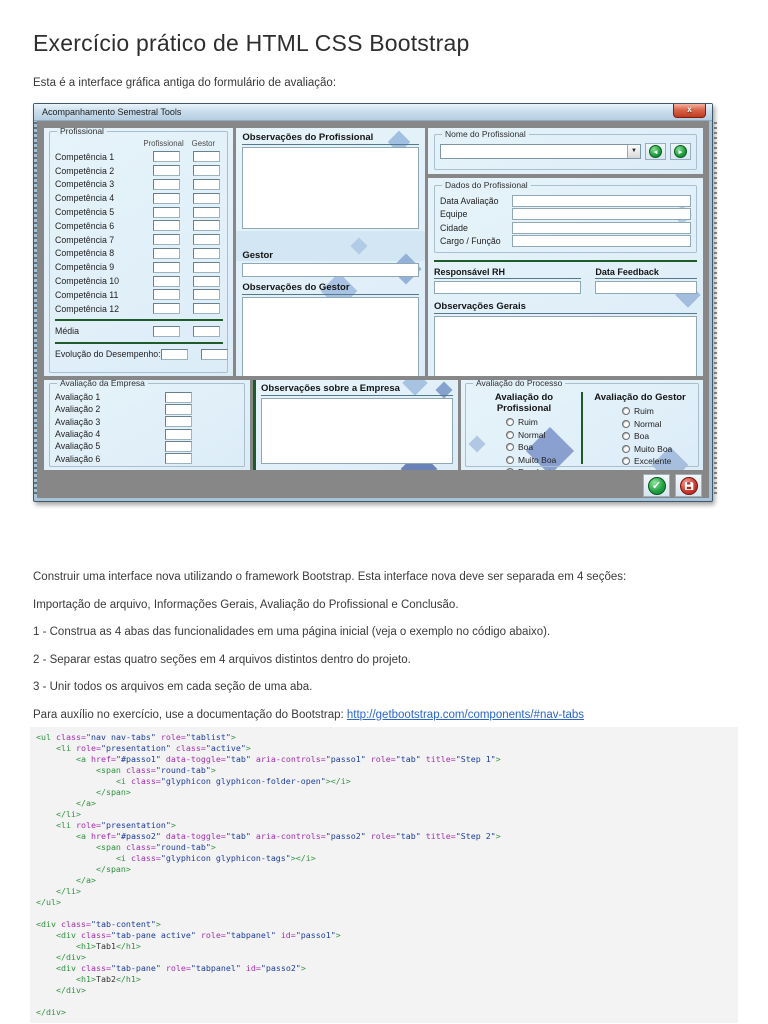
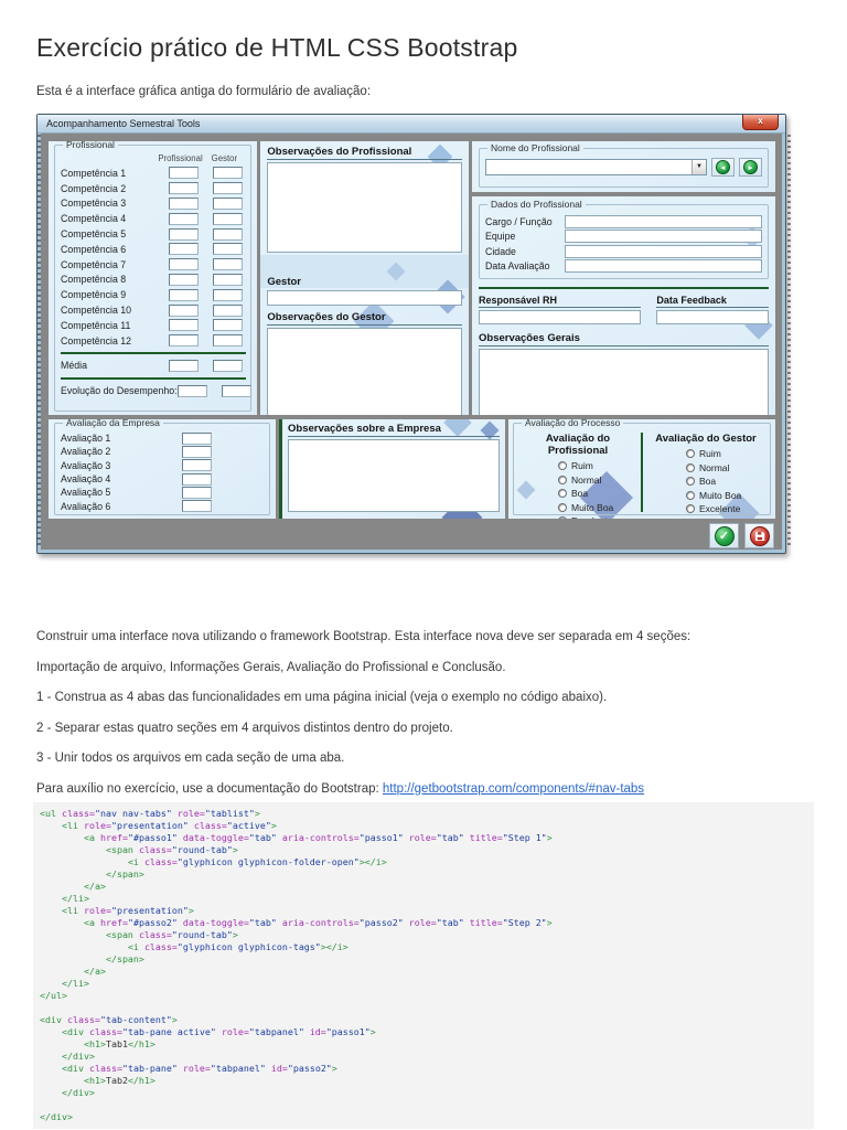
  Exercício prático de HTML CSS Bootstrap
  Esta é a interface gráfica antiga do formulário de avaliação:
  Acompanhamento Semestral Tools
  x
  Profissional
  Profissional
  Gestor
  Competência 1
  Competência 2
  Competência 3
  Competência 4
  Competência 5
  Competência 6
  Competência 7
  Competência 8
  Competência 9
  Competência 10
  Competência 11
  Competência 12
  Média
  Evolução do Desempenho:
  Observações do Profissional
  Gestor
  Observações do Gestor
  Nome do Profissional
  Dados do Profissional
- Data Avaliação
+ Cargo / Função
  Equipe
  Cidade
- Cargo / Função
+ Data Avaliação
  Responsável RH
  Data Feedback
  Observações Gerais
  Avaliação da Empresa
  Avaliação 1
  Avaliação 2
  Avaliação 3
  Avaliação 4
  Avaliação 5
  Avaliação 6
  Observações sobre a Empresa
  Avaliação do Processo
  Avaliação do Profissional
  Ruim
  Normal
  Boa
  Muito Boa
  Avaliação do Gestor
  Ruim
  Normal
  Boa
  Muito Boa
  Excelente
  ✓
  Construir uma interface nova utilizando o framework Bootstrap. Esta interface nova deve ser separada em 4 seções:
  Importação de arquivo, Informações Gerais, Avaliação do Profissional e Conclusão.
  1 - Construa as 4 abas das funcionalidades em uma página inicial (veja o exemplo no código abaixo).
  2 - Separar estas quatro seções em 4 arquivos distintos dentro do projeto.
  3 - Unir todos os arquivos em cada seção de uma aba.
  Para auxílio no exercício, use a documentação do Bootstrap: http://getbootstrap.com/components/#nav-tabs
  <ul class="nav nav-tabs" role="tablist">
  <li role="presentation" class="active">
  <a href="#passo1" data-toggle="tab" aria-controls="passo1" role="tab" title="Step 1">
  <span class="round-tab">
  <i class="glyphicon glyphicon-folder-open"></i>
  </span>
  </a>
  </li>
  <li role="presentation">
  <a href="#passo2" data-toggle="tab" aria-controls="passo2" role="tab" title="Step 2">
  <span class="round-tab">
  <i class="glyphicon glyphicon-tags"></i>
  </span>
  </a>
  </li>
  </ul>
  <div class="tab-content">
  <div class="tab-pane active" role="tabpanel" id="passo1">
  <h1>Tab1</h1>
  </div>
  <div class="tab-pane" role="tabpanel" id="passo2">
  <h1>Tab2</h1>
  </div>
  </div>
